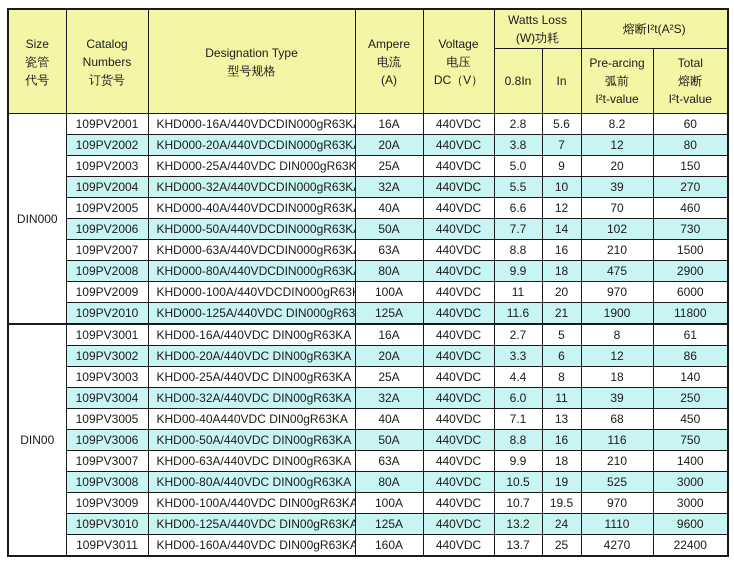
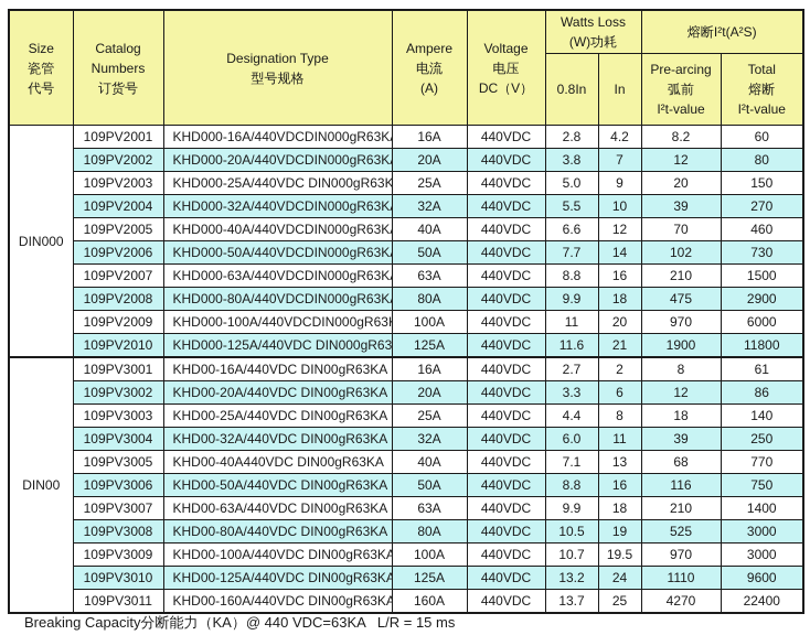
  Size 瓷管 代号	Catalog Numbers 订货号	Designation Type 型号规格	Ampere 电流 (A)	Voltage 电压 DC（V）	Watts Loss (W)功耗	熔断I²t(A²S)
  0.8In	In	Pre-arcing 弧前 I²t-value	Total 熔断 I²t-value
- DIN000	109PV2001	KHD000-16A/440VDCDIN000gR63K	16A	440VDC	2.8	5.6	8.2	60
+ DIN000	109PV2001	KHD000-16A/440VDCDIN000gR63K	16A	440VDC	2.8	4.2	8.2	60
  109PV2002	KHD000-20A/440VDCDIN000gR63K	20A	440VDC	3.8	7	12	80
  109PV2003	KHD000-25A/440VDC DIN000gR63K	25A	440VDC	5.0	9	20	150
  109PV2004	KHD000-32A/440VDCDIN000gR63K	32A	440VDC	5.5	10	39	270
  109PV2005	KHD000-40A/440VDCDIN000gR63K	40A	440VDC	6.6	12	70	460
  109PV2006	KHD000-50A/440VDCDIN000gR63K	50A	440VDC	7.7	14	102	730
  109PV2007	KHD000-63A/440VDCDIN000gR63K	63A	440VDC	8.8	16	210	1500
  109PV2008	KHD000-80A/440VDCDIN000gR63K	80A	440VDC	9.9	18	475	2900
  109PV2009	KHD000-100A/440VDCDIN000gR63	100A	440VDC	11	20	970	6000
  109PV2010	KHD000-125A/440VDC DIN000gR63	125A	440VDC	11.6	21	1900	11800
- DIN00	109PV3001	KHD00-16A/440VDC DIN00gR63KA	16A	440VDC	2.7	5	8	61
+ DIN00	109PV3001	KHD00-16A/440VDC DIN00gR63KA	16A	440VDC	2.7	2	8	61
  109PV3002	KHD00-20A/440VDC DIN00gR63KA	20A	440VDC	3.3	6	12	86
  109PV3003	KHD00-25A/440VDC DIN00gR63KA	25A	440VDC	4.4	8	18	140
  109PV3004	KHD00-32A/440VDC DIN00gR63KA	32A	440VDC	6.0	11	39	250
- 109PV3005	KHD00-40A440VDC DIN00gR63KA	40A	440VDC	7.1	13	68	450
+ 109PV3005	KHD00-40A440VDC DIN00gR63KA	40A	440VDC	7.1	13	68	770
  109PV3006	KHD00-50A/440VDC DIN00gR63KA	50A	440VDC	8.8	16	116	750
  109PV3007	KHD00-63A/440VDC DIN00gR63KA	63A	440VDC	9.9	18	210	1400
  109PV3008	KHD00-80A/440VDC DIN00gR63KA	80A	440VDC	10.5	19	525	3000
  109PV3009	KHD00-100A/440VDC DIN00gR63KA	100A	440VDC	10.7	19.5	970	3000
  109PV3010	KHD00-125A/440VDC DIN00gR63KA	125A	440VDC	13.2	24	1110	9600
  109PV3011	KHD00-160A/440VDC DIN00gR63KA	160A	440VDC	13.7	25	4270	22400
+ Breaking Capacity分断能力（KA）@ 440 VDC=63KA L/R = 15 ms
